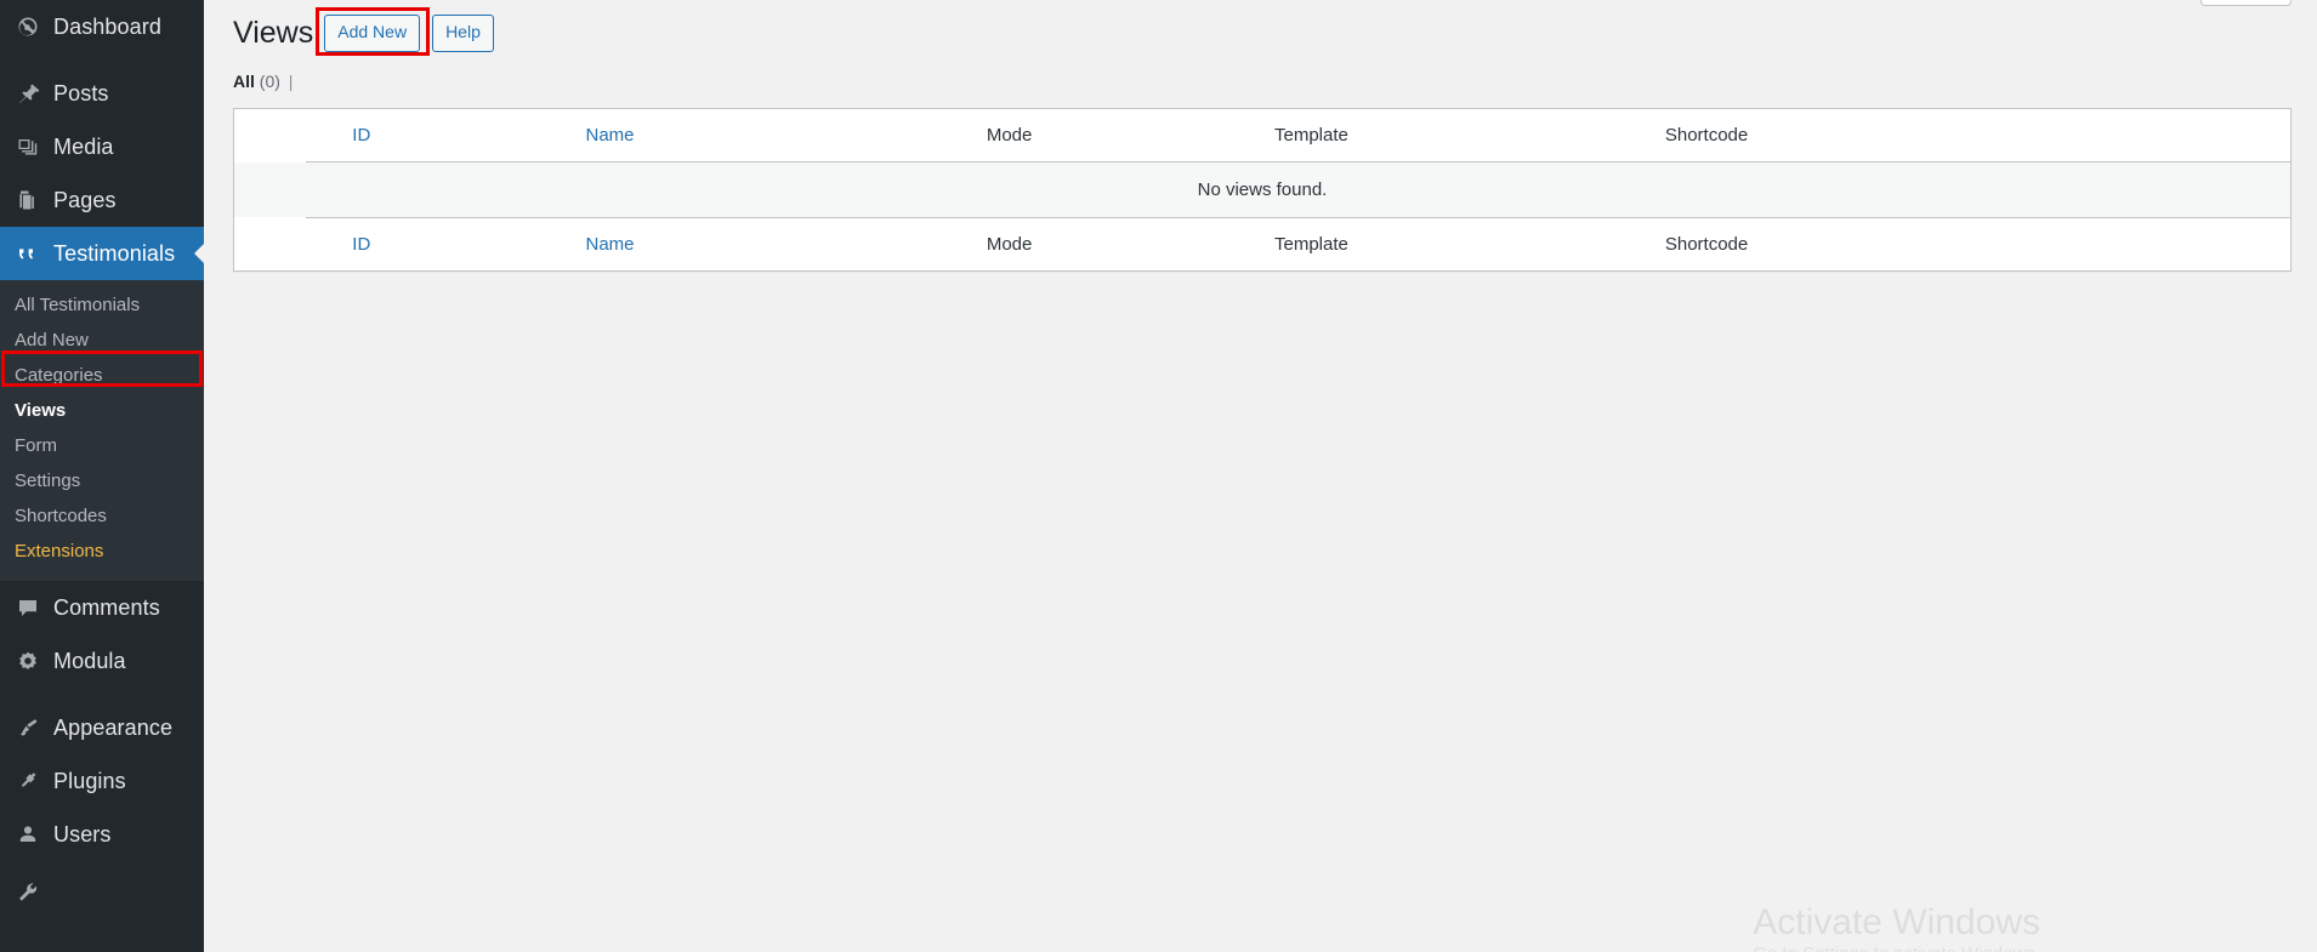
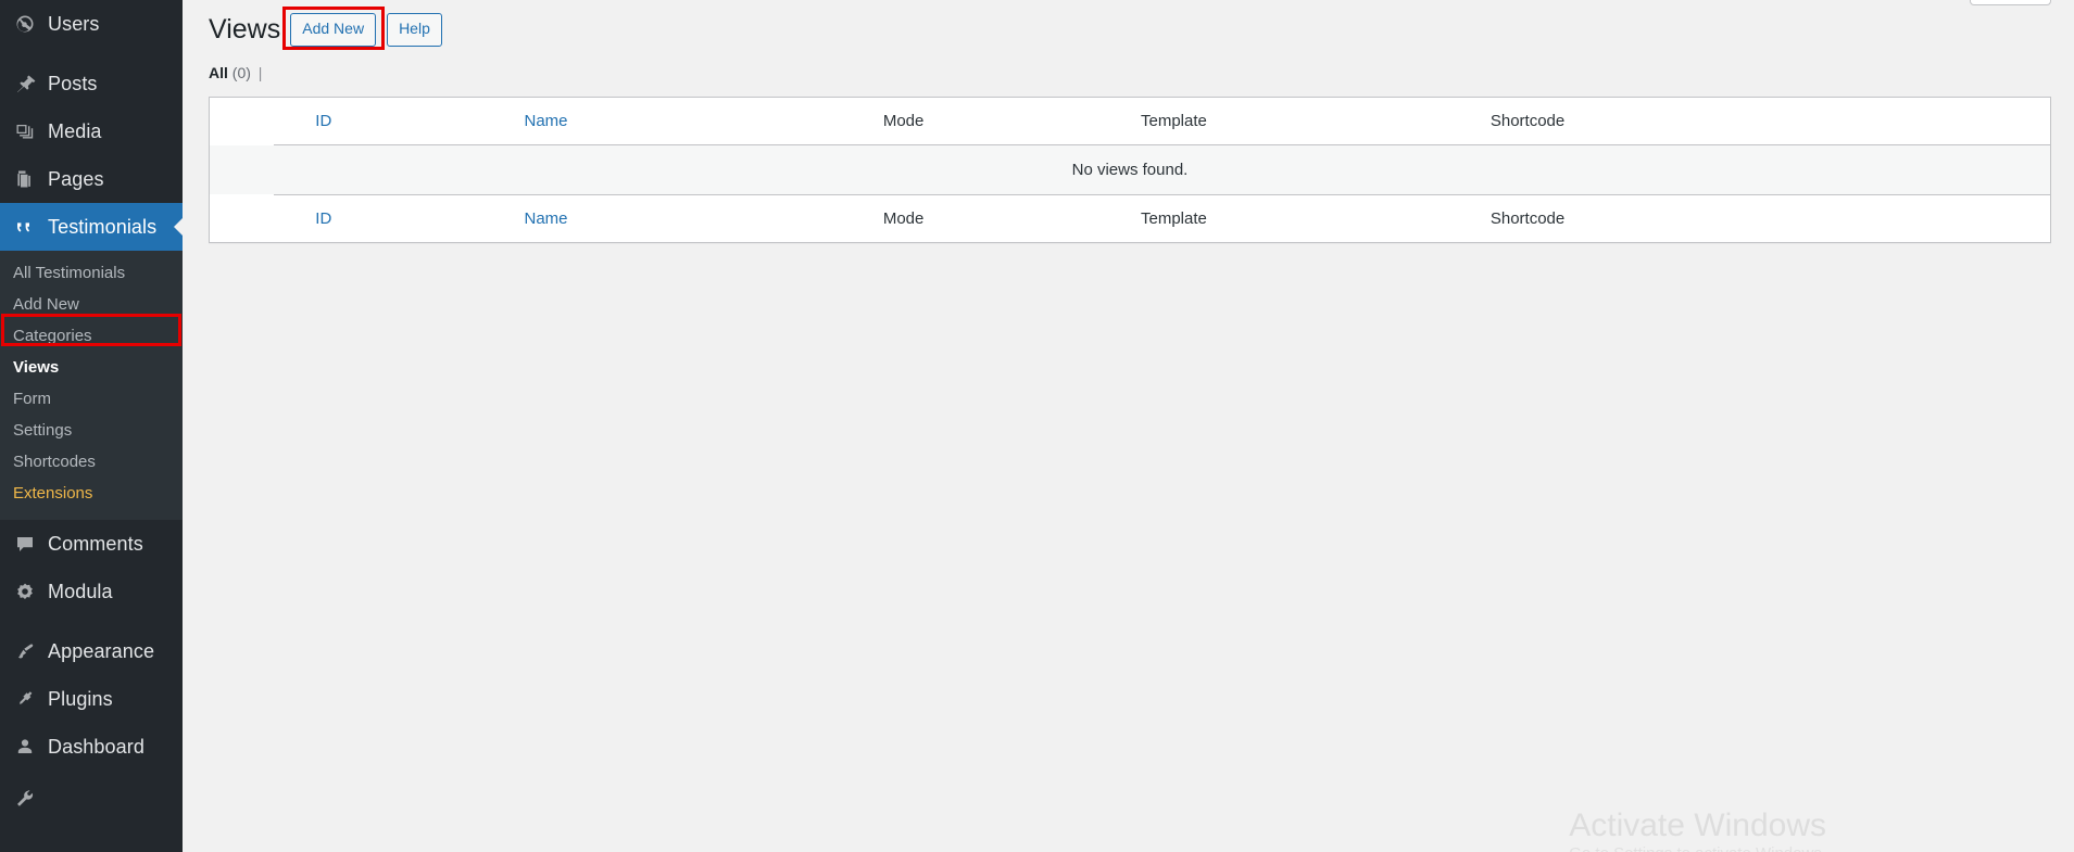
- Dashboard
+ Users
  Posts
  Media
  Pages
  Testimonials
  All Testimonials
  Add New
  Categories
  Views
  Form
  Settings
  Shortcodes
  Extensions
  Comments
  Modula
  Appearance
  Plugins
- Users
+ Dashboard
  Views
  Add New
  Help
  All (0) |
  	ID	Name	Mode	Template	Shortcode
  No views found.
  	ID	Name	Mode	Template	Shortcode
